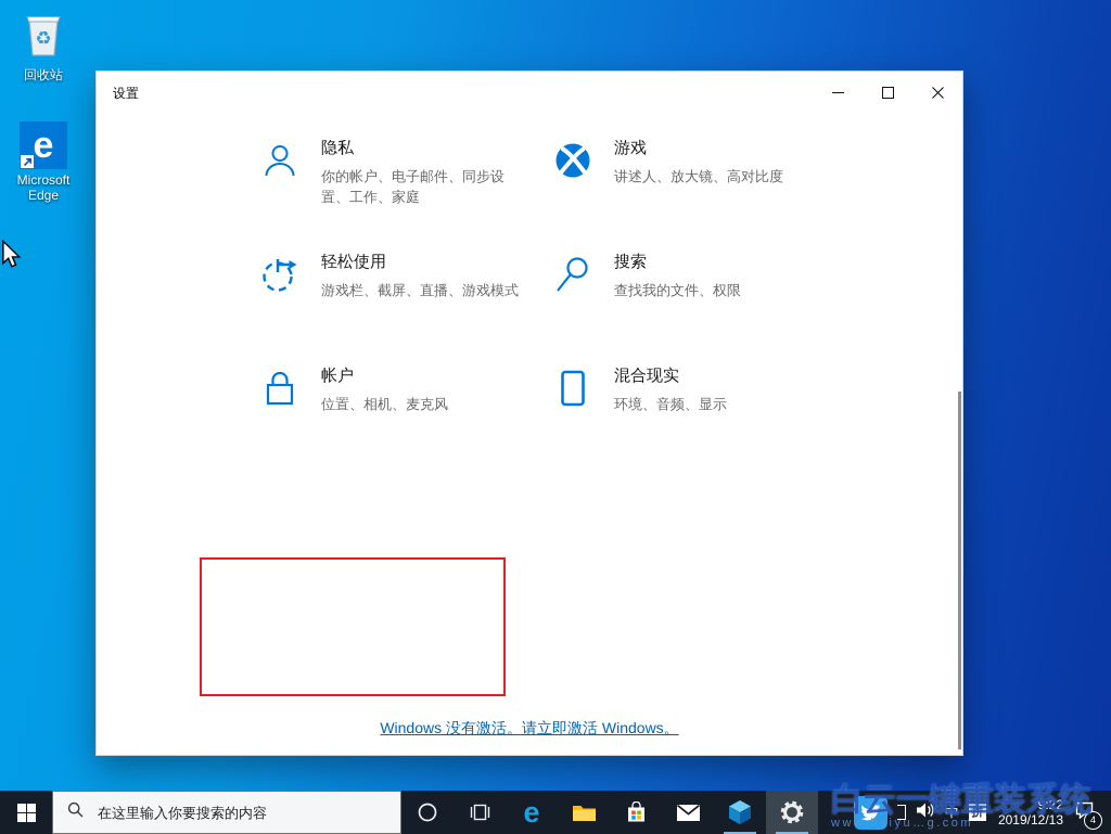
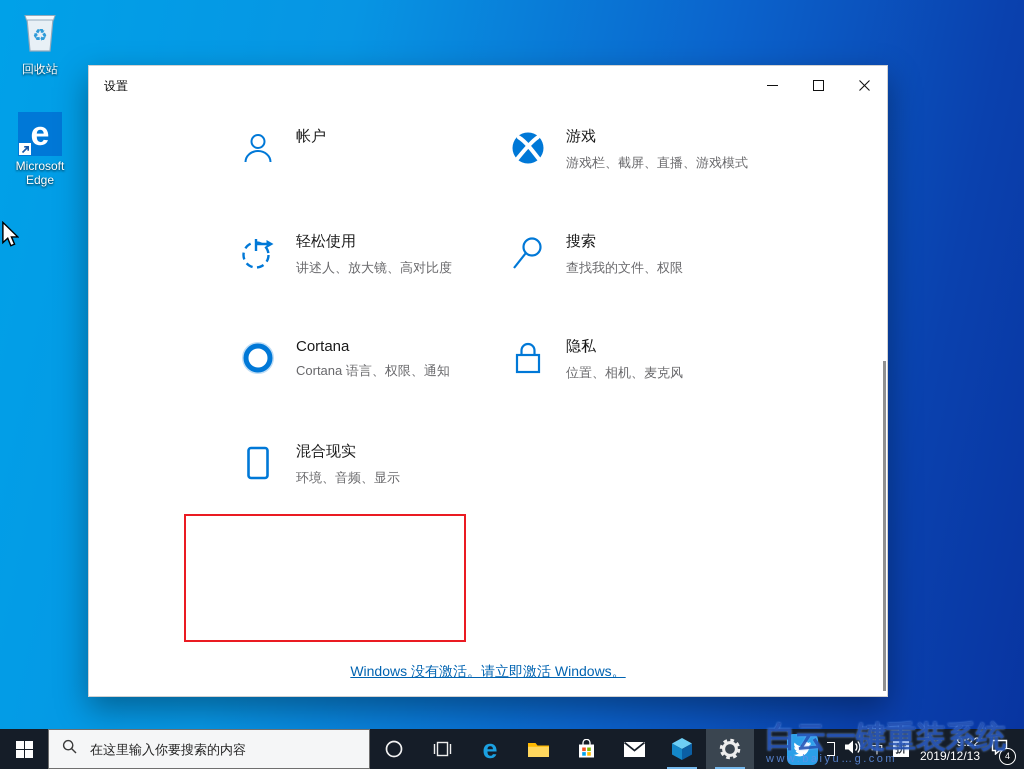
  ♻
  回收站
  e
  Microsoft Edge
  设置
- 隐私
+ 帐户
- 你的帐户、电子邮件、同步设置、工作、家庭
  游戏
- 讲述人、放大镜、高对比度
+ 游戏栏、截屏、直播、游戏模式
  轻松使用
- 游戏栏、截屏、直播、游戏模式
+ 讲述人、放大镜、高对比度
  搜索
  查找我的文件、权限
+ Cortana
+ Cortana 语言、权限、通知
- 帐户
+ 隐私
  位置、相机、麦克风
  混合现实
  环境、音频、显示
  Windows 没有激活。请立即激活 Windows。
  在这里输入你要搜索的内容
  e
  中
  拼
  9:22
  2019/12/13
  4
  白云一键重装系统
  www.baiyu…g.com
